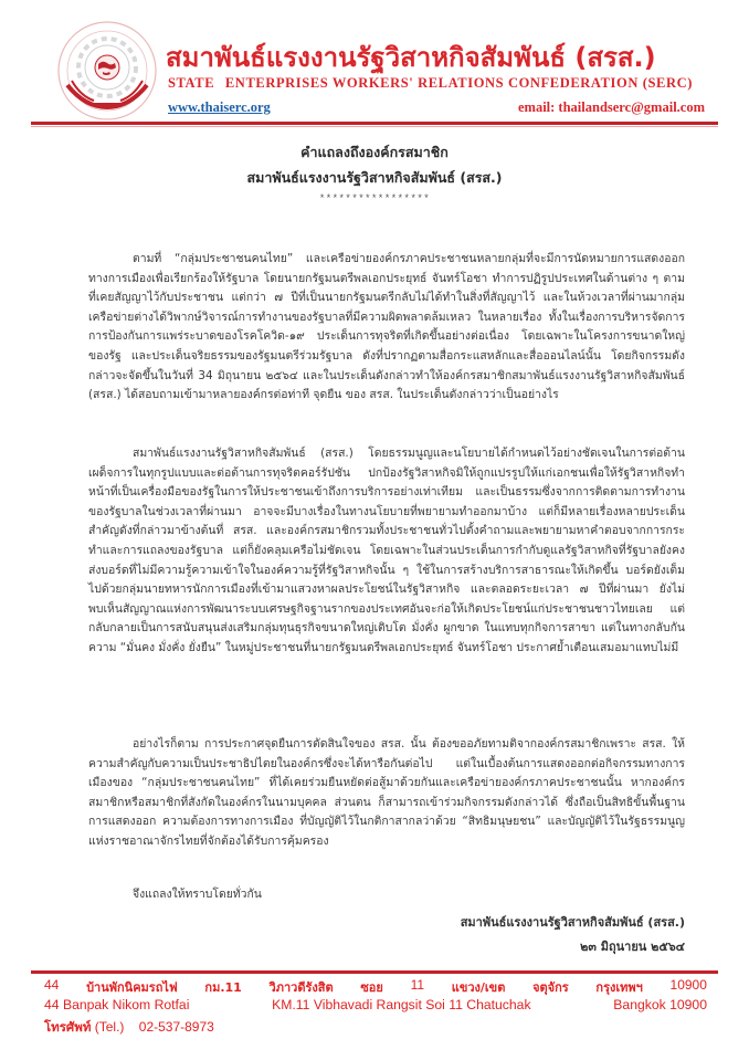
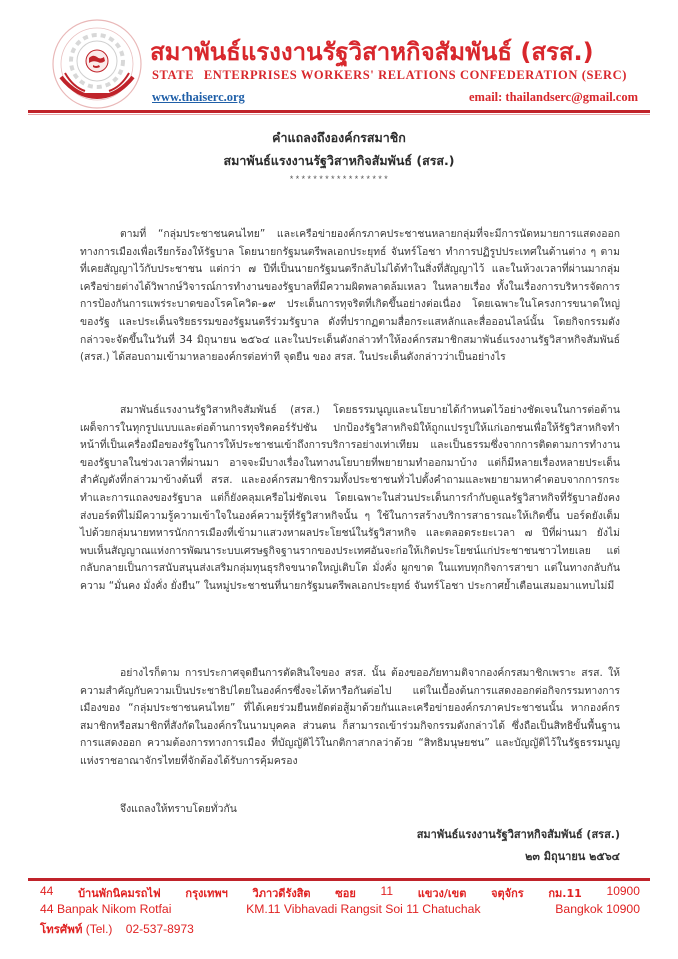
  สมาพันธ์แรงงานรัฐวิสาหกิจสัมพันธ์ (สรส.)
  STATE ENTERPRISES WORKERS' RELATIONS CONFEDERATION (SERC)
  www.thaiserc.org
  email: thailandserc@gmail.com
  คำแถลงถึงองค์กรสมาชิก
  สมาพันธ์แรงงานรัฐวิสาหกิจสัมพันธ์ (สรส.)
  *****************
  ตามที่ “กลุ่มประชาชนคนไทย” และเครือข่ายองค์กรภาคประชาชนหลายกลุ่มที่จะมีการนัดหมายการแสดงออกทางการเมืองเพื่อเรียกร้องให้รัฐบาล โดยนายกรัฐมนตรีพลเอกประยุทธ์ จันทร์โอชา ทำการปฏิรูปประเทศในด้านต่าง ๆ ตามที่เคยสัญญาไว้กับประชาชน แต่กว่า ๗ ปีที่เป็นนายกรัฐมนตรีกลับไม่ได้ทำในสิ่งที่สัญญาไว้ และในห้วงเวลาที่ผ่านมากลุ่มเครือข่ายต่างได้วิพากษ์วิจารณ์การทำงานของรัฐบาลที่มีความผิดพลาดล้มเหลว ในหลายเรื่อง ทั้งในเรื่องการบริหารจัดการการป้องกันการแพร่ระบาดของโรคโควิด-๑๙ ประเด็นการทุจริตที่เกิดขึ้นอย่างต่อเนื่อง โดยเฉพาะในโครงการขนาดใหญ่ของรัฐ และประเด็นจริยธรรมของรัฐมนตรีร่วมรัฐบาล ดังที่ปรากฏตามสื่อกระแสหลักและสื่อออนไลน์นั้น โดยกิจกรรมดังกล่าวจะจัดขึ้นในวันที่ 34 มิถุนายน ๒๕๖๔ และในประเด็นดังกล่าวทำให้องค์กรสมาชิกสมาพันธ์แรงงานรัฐวิสาหกิจสัมพันธ์ (สรส.) ได้สอบถามเข้ามาหลายองค์กรต่อท่าที จุดยืน ของ สรส. ในประเด็นดังกล่าวว่าเป็นอย่างไร
  สมาพันธ์แรงงานรัฐวิสาหกิจสัมพันธ์ (สรส.) โดยธรรมนูญและนโยบายได้กำหนดไว้อย่างชัดเจนในการต่อต้านเผด็จการในทุกรูปแบบและต่อต้านการทุจริตคอร์รัปชัน ปกป้องรัฐวิสาหกิจมิให้ถูกแปรรูปให้แก่เอกชนเพื่อให้รัฐวิสาหกิจทำหน้าที่เป็นเครื่องมือของรัฐในการให้ประชาชนเข้าถึงการบริการอย่างเท่าเทียม และเป็นธรรมซึ่งจากการติดตามการทำงานของรัฐบาลในช่วงเวลาที่ผ่านมา อาจจะมีบางเรื่องในทางนโยบายที่พยายามทำออกมาบ้าง แต่ก็มีหลายเรื่องหลายประเด็นสำคัญดังที่กล่าวมาข้างต้นที่ สรส. และองค์กรสมาชิกรวมทั้งประชาชนทั่วไปตั้งคำถามและพยายามหาคำตอบจากการกระทำและการแถลงของรัฐบาล แต่ก็ยังคลุมเครือไม่ชัดเจน โดยเฉพาะในส่วนประเด็นการกำกับดูแลรัฐวิสาหกิจที่รัฐบาลยังคงส่งบอร์ดที่ไม่มีความรู้ความเข้าใจในองค์ความรู้ที่รัฐวิสาหกิจนั้น ๆ ใช้ในการสร้างบริการสาธารณะให้เกิดขึ้น บอร์ดยังเต็มไปด้วยกลุ่มนายทหารนักการเมืองที่เข้ามาแสวงหาผลประโยชน์ในรัฐวิสาหกิจ และตลอดระยะเวลา ๗ ปีที่ผ่านมา ยังไม่พบเห็นสัญญาณแห่งการพัฒนาระบบเศรษฐกิจฐานรากของประเทศอันจะก่อให้เกิดประโยชน์แก่ประชาชนชาวไทยเลย แต่กลับกลายเป็นการสนับสนุนส่งเสริมกลุ่มทุนธุรกิจขนาดใหญ่เติบโต มั่งคั่ง ผูกขาด ในแทบทุกกิจการสาขา แต่ในทางกลับกันความ “มั่นคง มั่งคั่ง ยั่งยืน” ในหมู่ประชาชนที่นายกรัฐมนตรีพลเอกประยุทธ์ จันทร์โอชา ประกาศย้ำเตือนเสมอมาแทบไม่มี
  อย่างไรก็ตาม การประกาศจุดยืนการตัดสินใจของ สรส. นั้น ต้องขออภัยทามติจากองค์กรสมาชิกเพราะ สรส. ให้ความสำคัญกับความเป็นประชาธิปไตยในองค์กรซึ่งจะได้หารือกันต่อไป แต่ในเบื้องต้นการแสดงออกต่อกิจกรรมทางการเมืองของ “กลุ่มประชาชนคนไทย” ที่ได้เคยร่วมยืนหยัดต่อสู้มาด้วยกันและเครือข่ายองค์กรภาคประชาชนนั้น หากองค์กรสมาชิกหรือสมาชิกที่สังกัดในองค์กรในนามบุคคล ส่วนตน ก็สามารถเข้าร่วมกิจกรรมดังกล่าวได้ ซึ่งถือเป็นสิทธิขั้นพื้นฐาน การแสดงออก ความต้องการทางการเมือง ที่บัญญัติไว้ในกติกาสากลว่าด้วย “สิทธิมนุษยชน” และบัญญัติไว้ในรัฐธรรมนูญแห่งราชอาณาจักรไทยที่จักต้องได้รับการคุ้มครอง
  จึงแถลงให้ทราบโดยทั่วกัน
  สมาพันธ์แรงงานรัฐวิสาหกิจสัมพันธ์ (สรส.)
  ๒๓ มิถุนายน ๒๕๖๔
  44
  บ้านพักนิคมรถไฟ
- กม.11
+ กรุงเทพฯ
  วิภาวดีรังสิต
  ซอย
  11
  แขวง/เขต
  จตุจักร
- กรุงเทพฯ
+ กม.11
  10900
  44 Banpak Nikom Rotfai
  KM.11 Vibhavadi Rangsit Soi 11 Chatuchak
  Bangkok 10900
  โทรศัพท์ (Tel.) 02-537-8973
